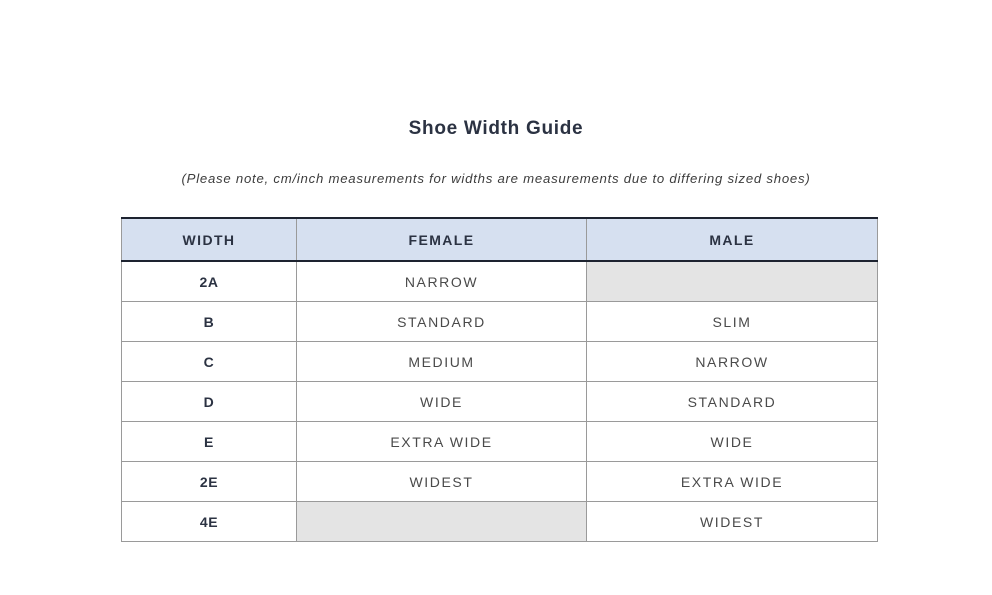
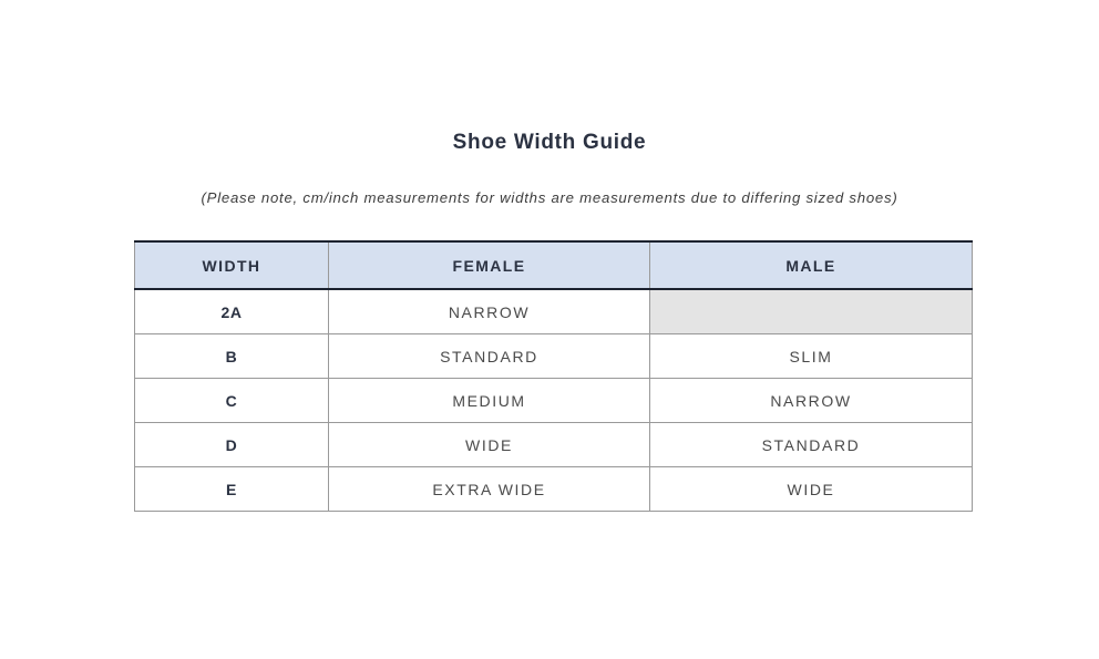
  Shoe Width Guide
  (Please note, cm/inch measurements for widths are measurements due to differing sized shoes)
  WIDTH	FEMALE	MALE
  2A	NARROW
  B	STANDARD	SLIM
  C	MEDIUM	NARROW
  D	WIDE	STANDARD
  E	EXTRA WIDE	WIDE
- 2E	WIDEST	EXTRA WIDE
- 4E		WIDEST
